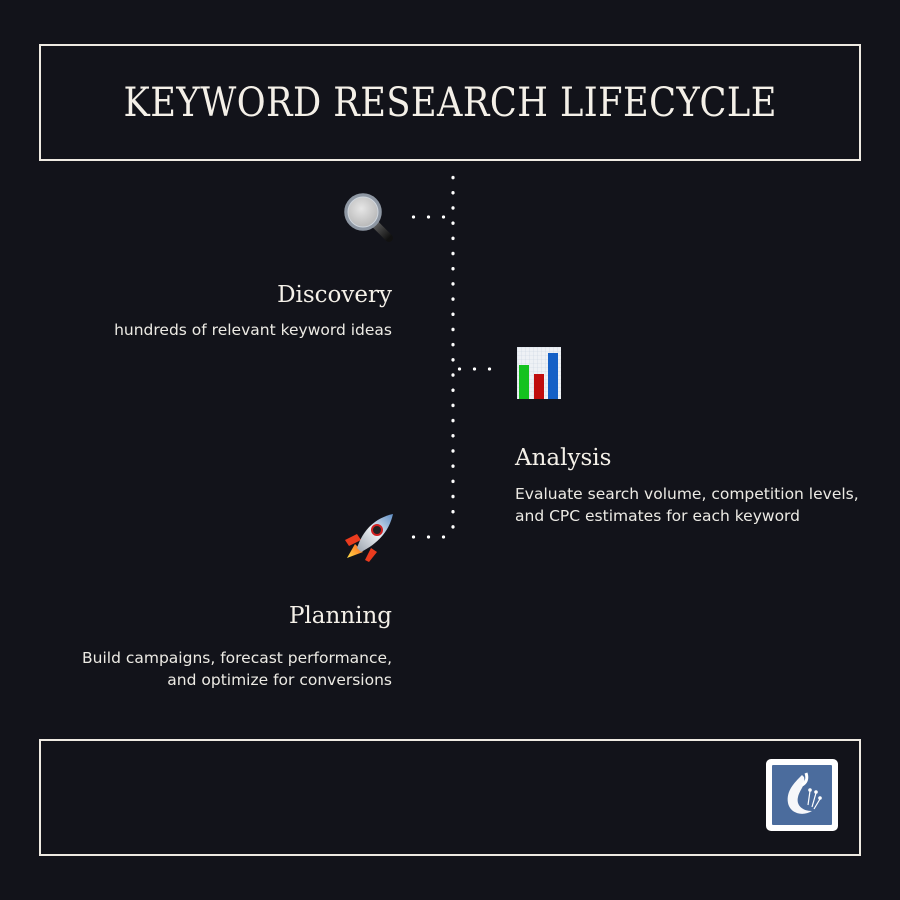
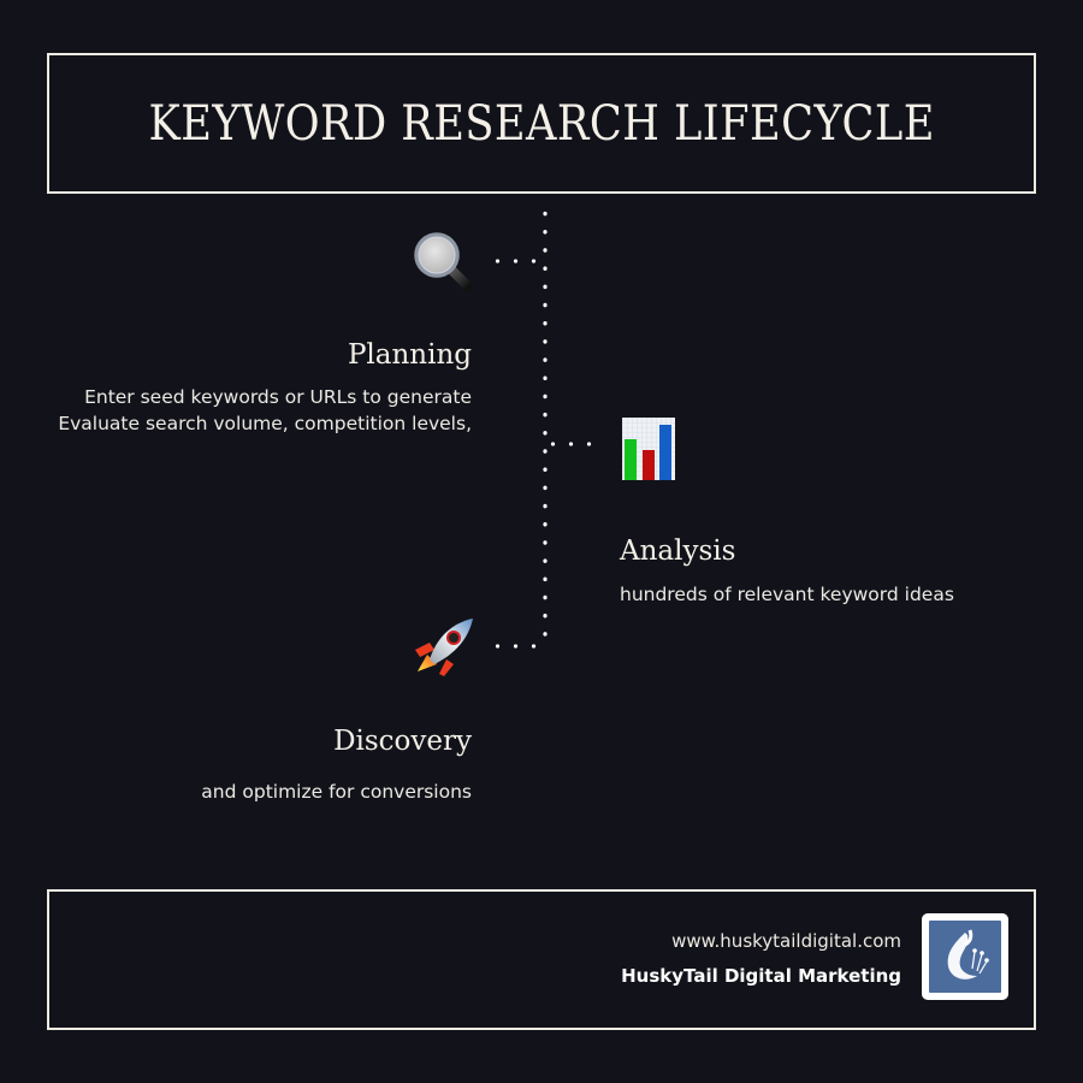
  KEYWORD RESEARCH LIFECYCLE
- Discovery
+ Planning
+ Enter seed keywords or URLs to generate
- hundreds of relevant keyword ideas
+ Evaluate search volume, competition levels,
  Analysis
- Evaluate search volume, competition levels,
+ hundreds of relevant keyword ideas
- and CPC estimates for each keyword
- Planning
+ Discovery
- Build campaigns, forecast performance,
  and optimize for conversions
+ www.huskytaildigital.com
+ HuskyTail Digital Marketing
